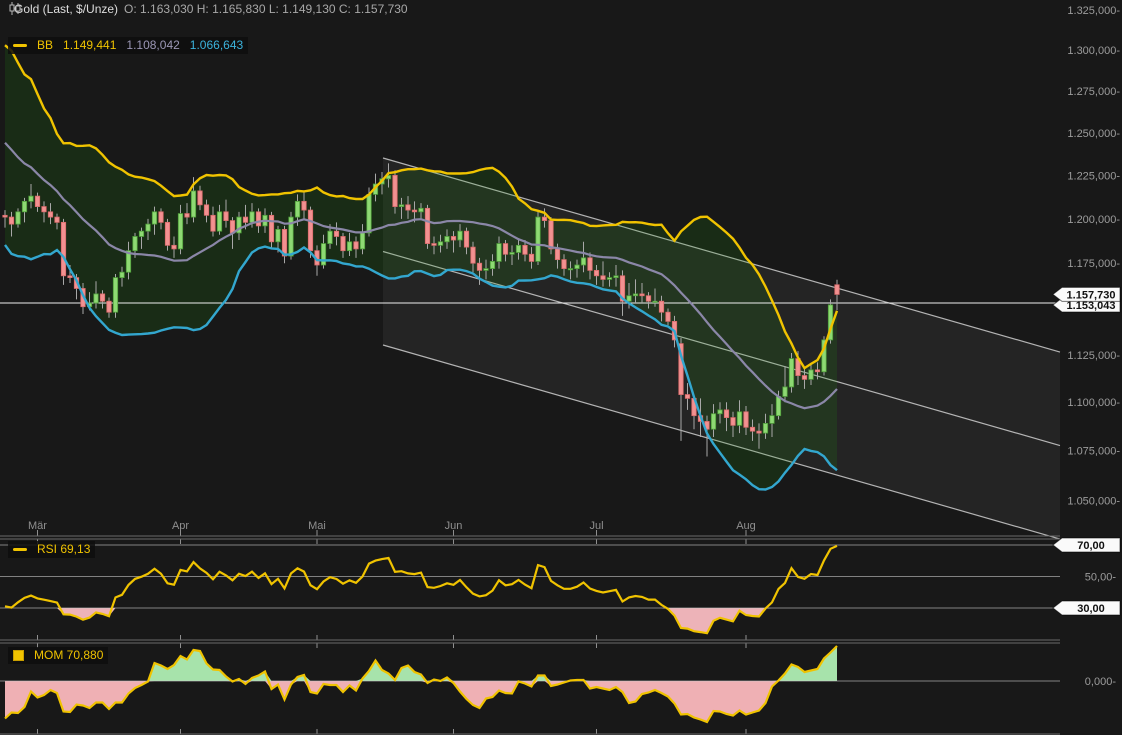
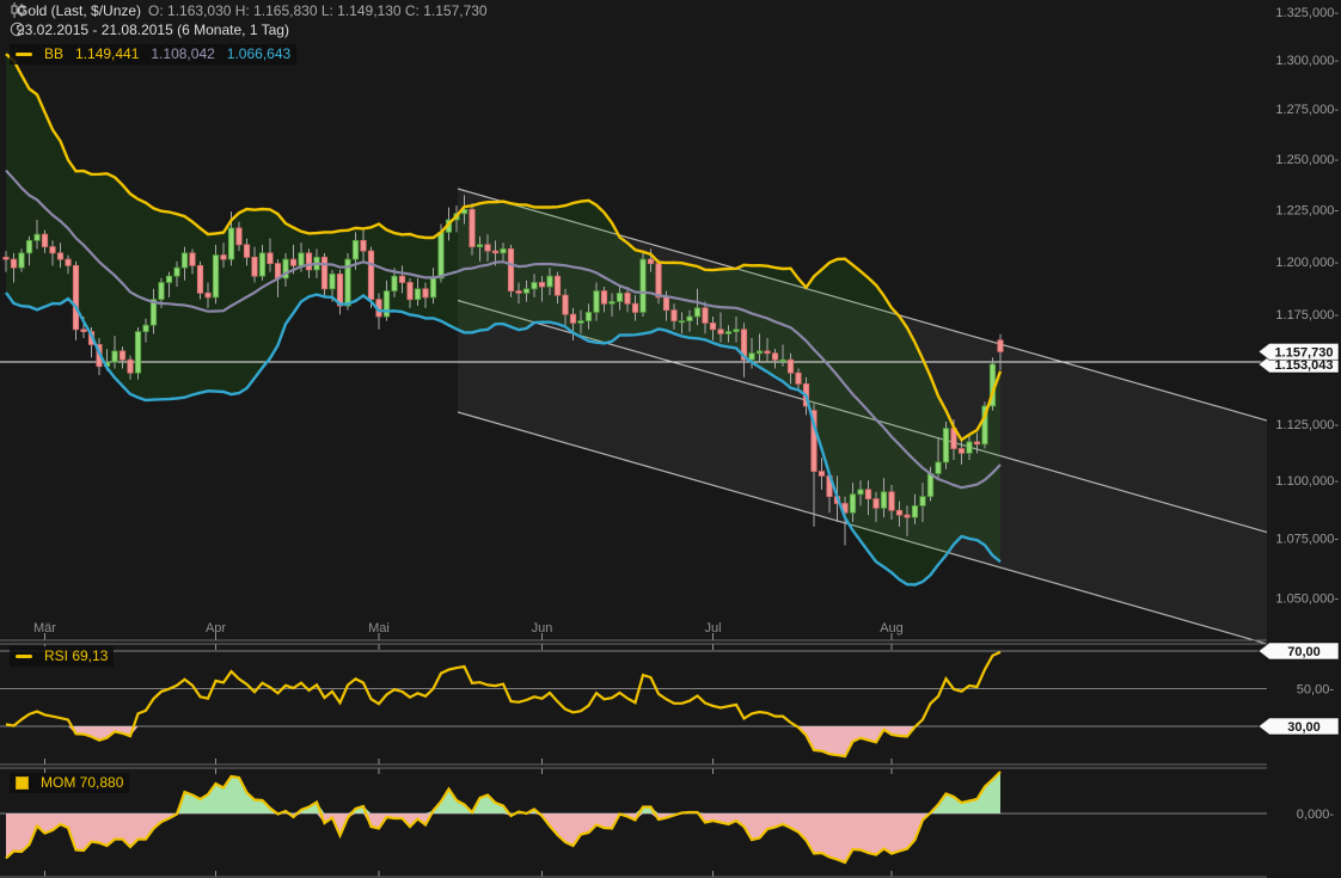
  1.325,000-
  1.300,000-
  1.275,000-
  1.250,000-
  1.225,000-
  1.200,000-
  1.175,000-
  1.125,000-
  1.100,000-
  1.075,000-
  1.050,000-
  Mär
  Apr
  Mai
  Jun
  Jul
  Aug
  50,00-
  0,000-
  1.153,043
  1.157,730
  70,00
  30,00
  old (Last, $/Unze)
  O: 1.163,030 H: 1.165,830 L: 1.149,130 C: 1.157,730
+ 23.02.2015 - 21.08.2015 (6 Monate, 1 Tag)
  BB
  1.149,441
  1.108,042
  1.066,643
  RSI 69,13
  MOM 70,880
